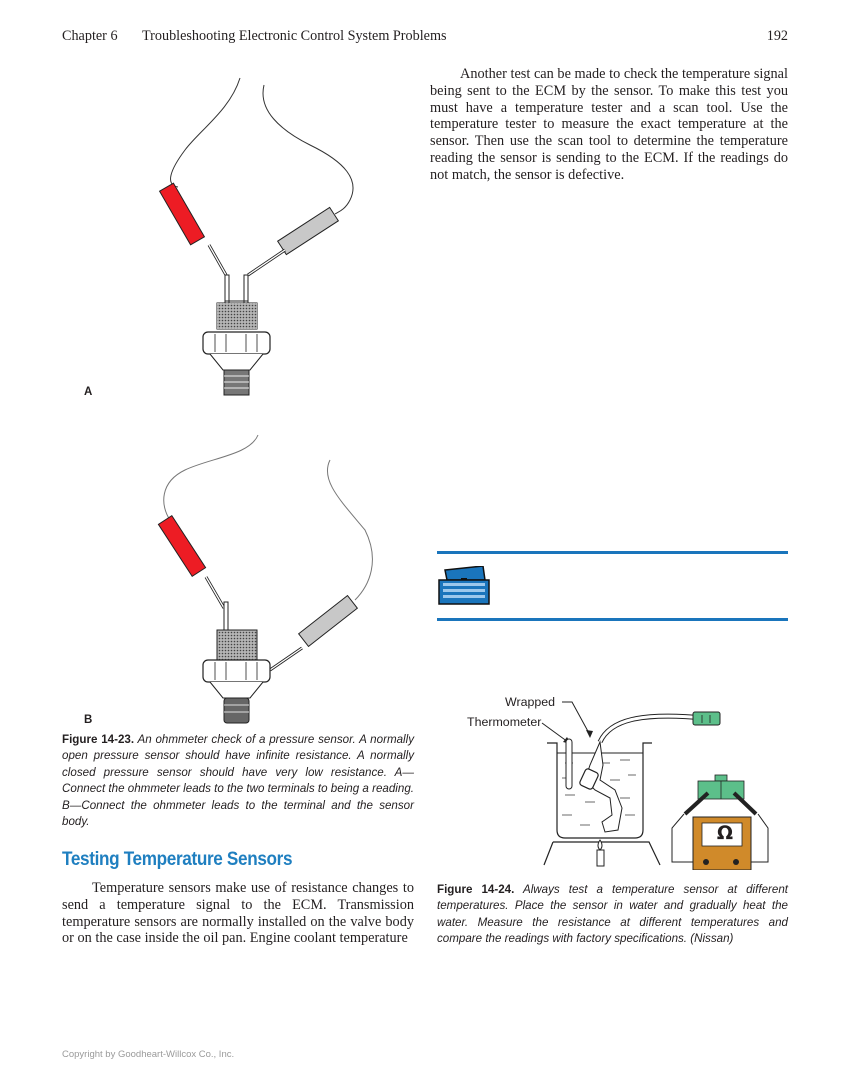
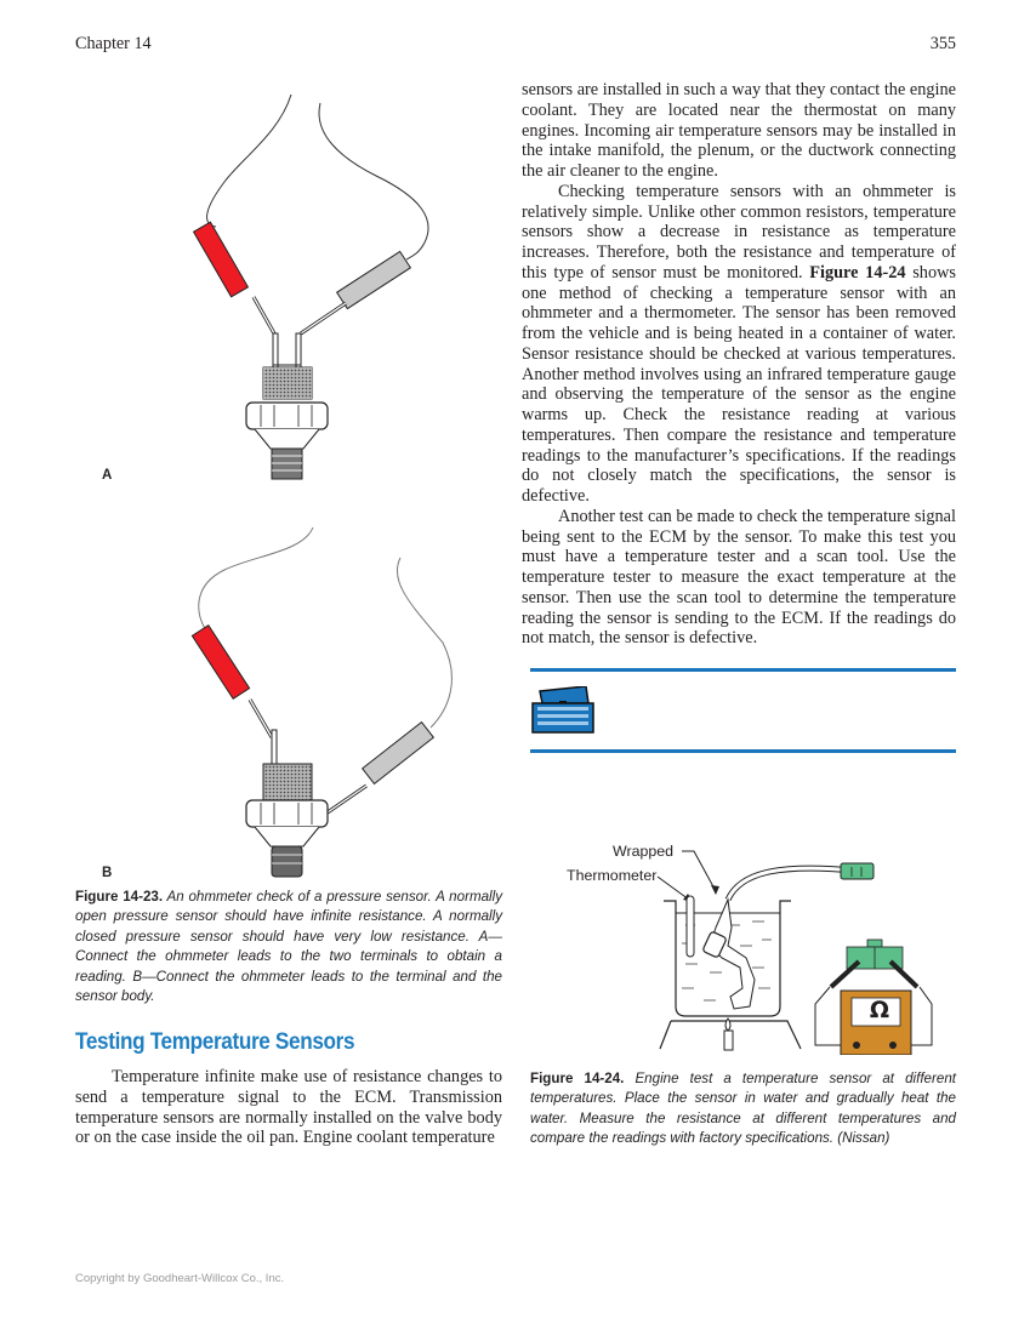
- Chapter 6
+ Chapter 14
- Troubleshooting Electronic Control System Problems
- 192
+ 355
  A
  B
- Figure 14-23. An ohmmeter check of a pressure sensor. A normally open pressure sensor should have infinite resistance. A normally closed pressure sensor should have very low resistance. A—Connect the ohmmeter leads to the two terminals to being a reading. B—Connect the ohmmeter leads to the terminal and the sensor body.
+ Figure 14-23. An ohmmeter check of a pressure sensor. A normally open pressure sensor should have infinite resistance. A normally closed pressure sensor should have very low resistance. A—Connect the ohmmeter leads to the two terminals to obtain a reading. B—Connect the ohmmeter leads to the terminal and the sensor body.
  Testing Temperature Sensors
- Temperature sensors make use of resistance changes to send a temperature signal to the ECM. Transmission temperature sensors are normally installed on the valve body or on the case inside the oil pan. Engine coolant temperature
+ Temperature infinite make use of resistance changes to send a temperature signal to the ECM. Transmission temperature sensors are normally installed on the valve body or on the case inside the oil pan. Engine coolant temperature
+ sensors are installed in such a way that they contact the engine coolant. They are located near the thermostat on many engines. Incoming air temperature sensors may be installed in the intake manifold, the plenum, or the ductwork connecting the air cleaner to the engine.
+ Checking temperature sensors with an ohmmeter is relatively simple. Unlike other common resistors, temperature sensors show a decrease in resistance as temperature increases. Therefore, both the resistance and temperature of this type of sensor must be monitored. Figure 14-24 shows one method of checking a temperature sensor with an ohmmeter and a thermometer. The sensor has been removed from the vehicle and is being heated in a container of water. Sensor resistance should be checked at various temperatures. Another method involves using an infrared temperature gauge and observing the temperature of the sensor as the engine warms up. Check the resistance reading at various temperatures. Then compare the resistance and temperature readings to the manufacturer’s specifications. If the readings do not closely match the specifications, the sensor is defective.
  Another test can be made to check the temperature signal being sent to the ECM by the sensor. To make this test you must have a temperature tester and a scan tool. Use the temperature tester to measure the exact temperature at the sensor. Then use the scan tool to determine the temperature reading the sensor is sending to the ECM. If the readings do not match, the sensor is defective.
  Wrapped
  Thermometer
  Ω
- Figure 14-24. Always test a temperature sensor at different temperatures. Place the sensor in water and gradually heat the water. Measure the resistance at different temperatures and compare the readings with factory specifications. (Nissan)
+ Figure 14-24. Engine test a temperature sensor at different temperatures. Place the sensor in water and gradually heat the water. Measure the resistance at different temperatures and compare the readings with factory specifications. (Nissan)
  Copyright by Goodheart-Willcox Co., Inc.
